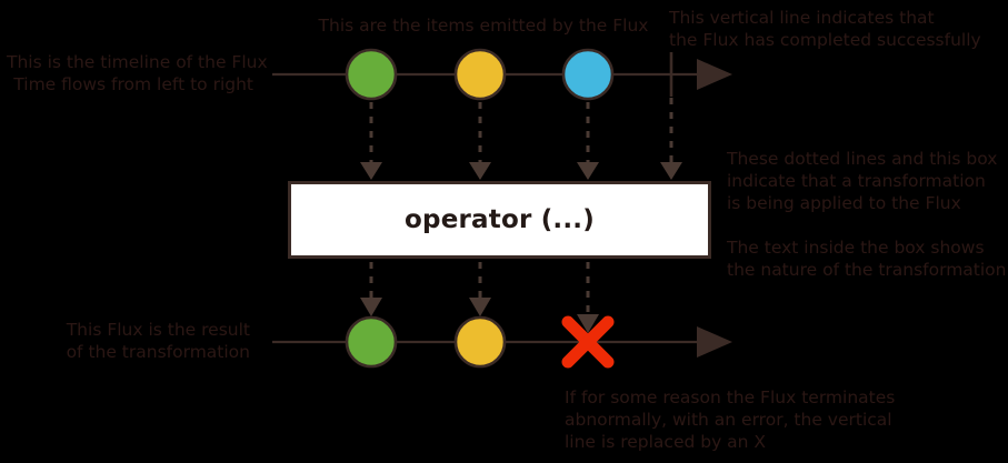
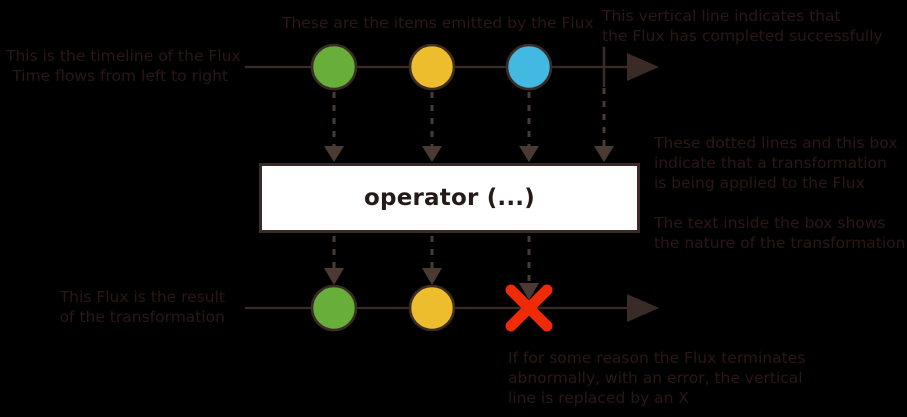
  operator (...)
  This is the timeline of the Flux
  Time flows from left to right
- This are the items emitted by the Flux
+ These are the items emitted by the Flux
  This vertical line indicates that
  the Flux has completed successfully
  These dotted lines and this box
  indicate that a transformation
  is being applied to the Flux
  The text inside the box shows
  the nature of the transformation
  This Flux is the result
  of the transformation
  If for some reason the Flux terminates
  abnormally, with an error, the vertical
  line is replaced by an X
